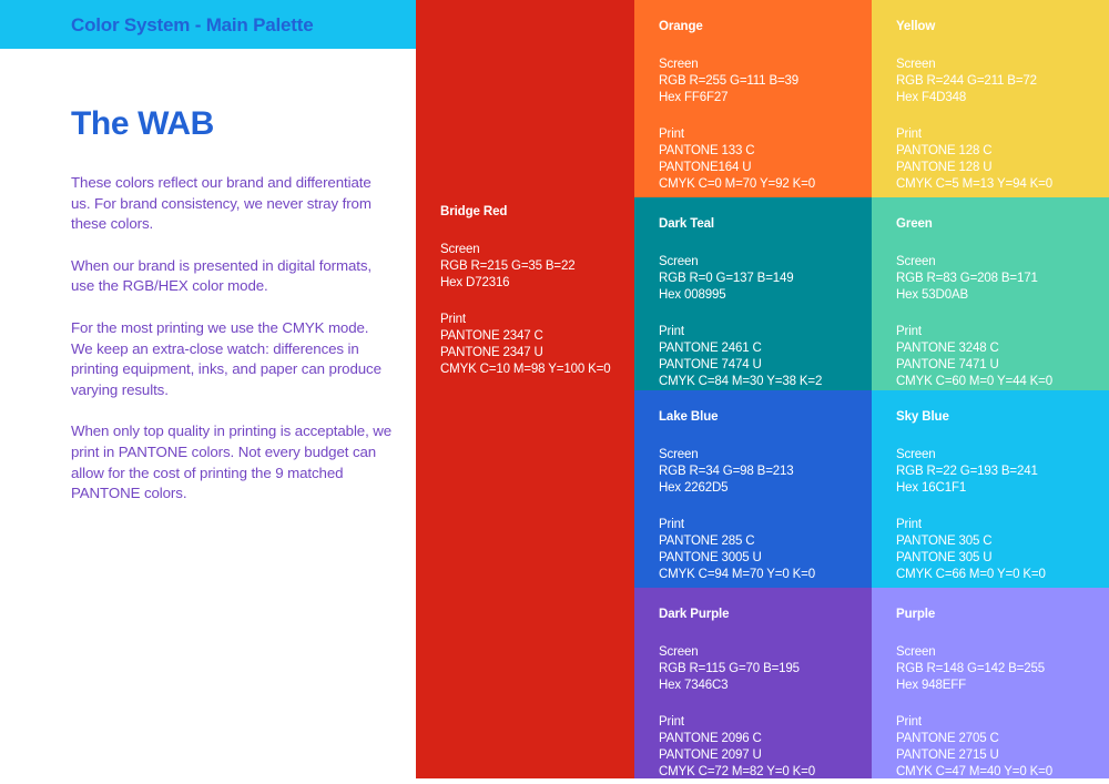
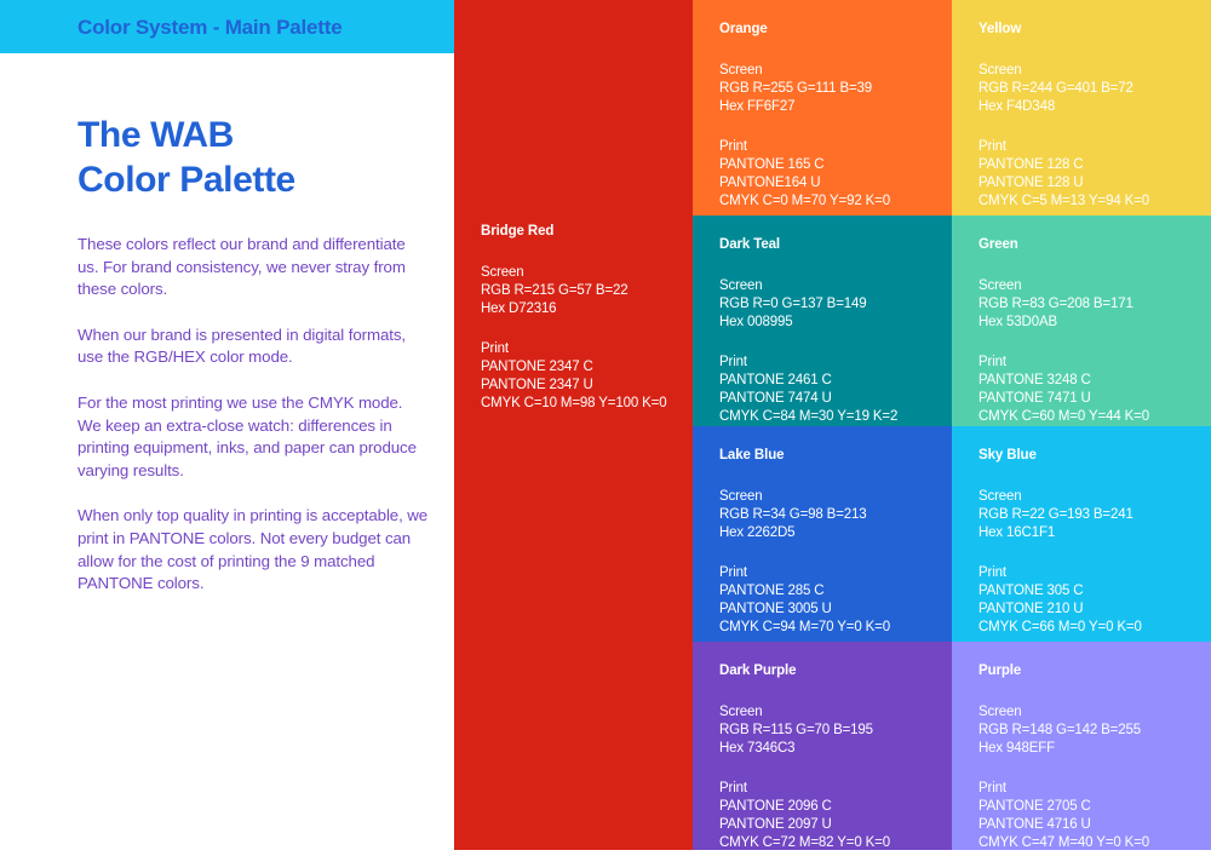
  Color System - Main Palette
  The WAB
+ Color Palette
  These colors reflect our brand and differentiate us. For brand consistency, we never stray from these colors.
  When our brand is presented in digital formats, use the RGB/HEX color mode.
  For the most printing we use the CMYK mode. We keep an extra-close watch: differences in printing equipment, inks, and paper can produce varying results.
  When only top quality in printing is acceptable, we print in PANTONE colors. Not every budget can allow for the cost of printing the 9 matched PANTONE colors.
  Bridge Red
  Screen
- RGB R=215 G=35 B=22
+ RGB R=215 G=57 B=22
  Hex D72316
  Print
  PANTONE 2347 C
  PANTONE 2347 U
  CMYK C=10 M=98 Y=100 K=0
  Orange
  Screen
  RGB R=255 G=111 B=39
  Hex FF6F27
  Print
- PANTONE 133 C
+ PANTONE 165 C
  PANTONE164 U
  CMYK C=0 M=70 Y=92 K=0
  Yellow
  Screen
- RGB R=244 G=211 B=72
+ RGB R=244 G=401 B=72
  Hex F4D348
  Print
  PANTONE 128 C
  PANTONE 128 U
  CMYK C=5 M=13 Y=94 K=0
  Dark Teal
  Screen
  RGB R=0 G=137 B=149
  Hex 008995
  Print
  PANTONE 2461 C
  PANTONE 7474 U
- CMYK C=84 M=30 Y=38 K=2
+ CMYK C=84 M=30 Y=19 K=2
  Green
  Screen
  RGB R=83 G=208 B=171
  Hex 53D0AB
  Print
  PANTONE 3248 C
  PANTONE 7471 U
  CMYK C=60 M=0 Y=44 K=0
  Lake Blue
  Screen
  RGB R=34 G=98 B=213
  Hex 2262D5
  Print
  PANTONE 285 C
  PANTONE 3005 U
  CMYK C=94 M=70 Y=0 K=0
  Sky Blue
  Screen
  RGB R=22 G=193 B=241
  Hex 16C1F1
  Print
  PANTONE 305 C
- PANTONE 305 U
+ PANTONE 210 U
  CMYK C=66 M=0 Y=0 K=0
  Dark Purple
  Screen
  RGB R=115 G=70 B=195
  Hex 7346C3
  Print
  PANTONE 2096 C
  PANTONE 2097 U
  CMYK C=72 M=82 Y=0 K=0
  Purple
  Screen
  RGB R=148 G=142 B=255
  Hex 948EFF
  Print
  PANTONE 2705 C
- PANTONE 2715 U
+ PANTONE 4716 U
  CMYK C=47 M=40 Y=0 K=0
